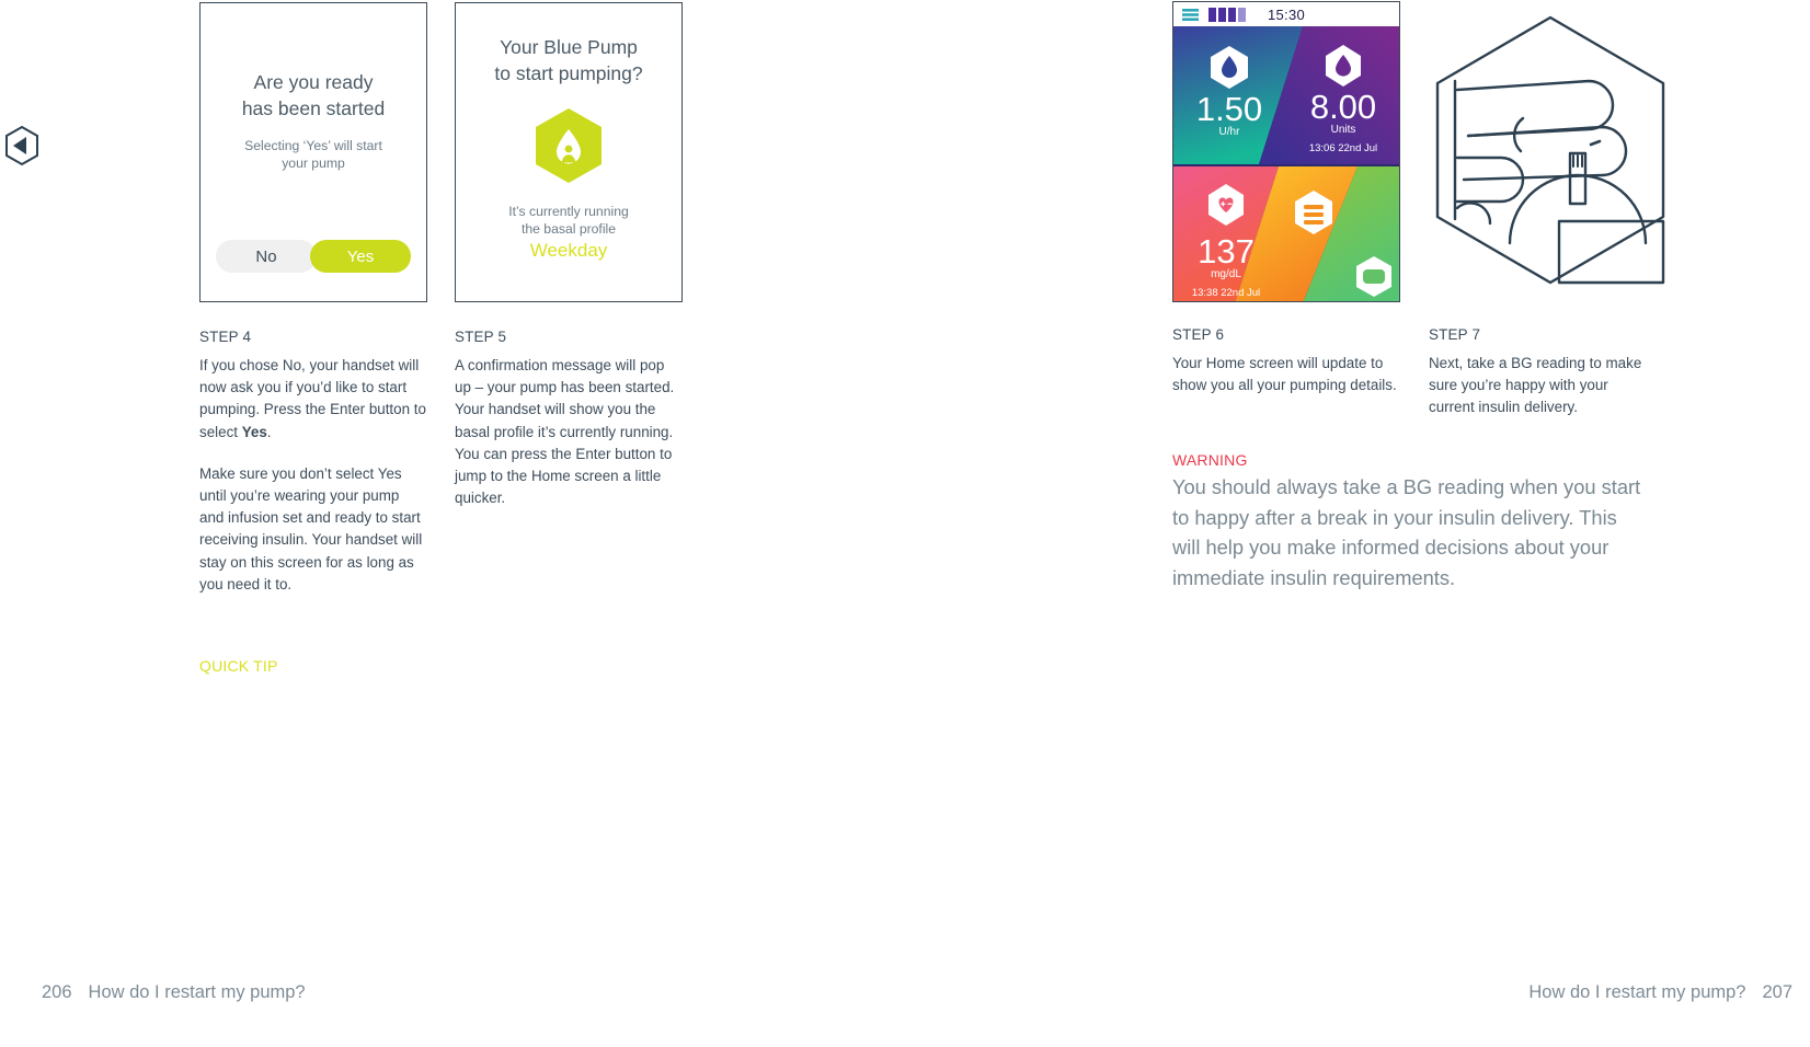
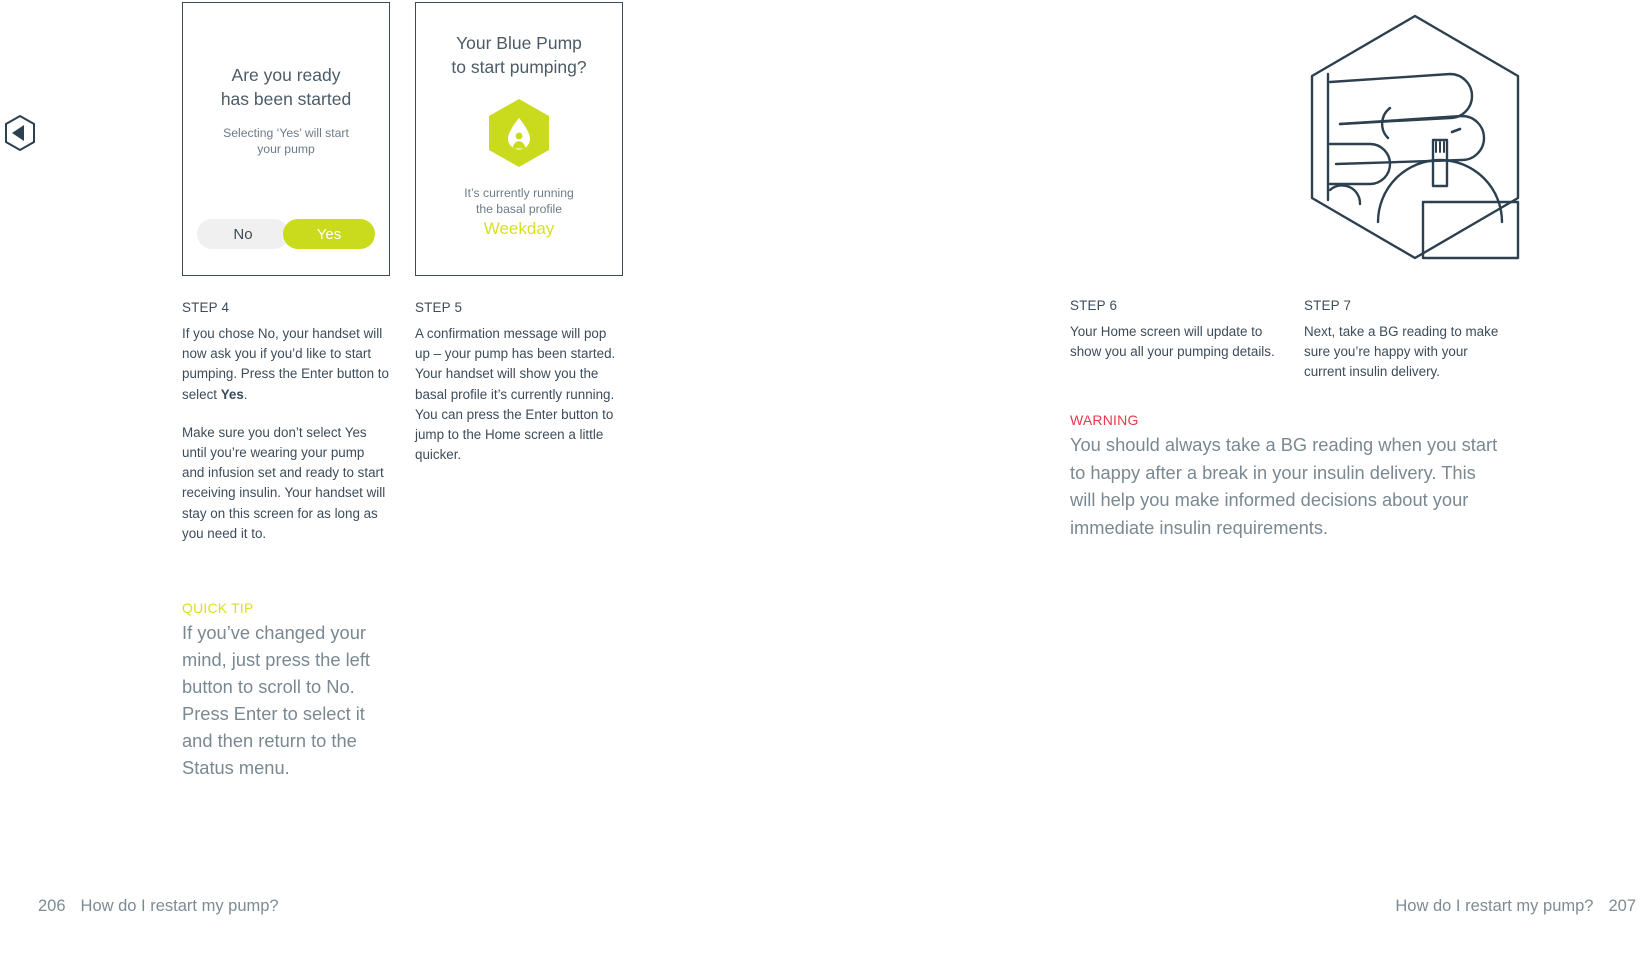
  Are you ready
  has been started
  Selecting ‘Yes’ will start
  your pump
  No
  Yes
  Your Blue Pump
  to start pumping?
  It’s currently running
  the basal profile
  Weekday
- 15:30
- 1.50
- U/hr
- 8.00
- Units
- 13:06 22nd Jul
- 137
- mg/dL
- 13:38 22nd Jul
  STEP 4
  If you chose No, your handset will now ask you if you’d like to start pumping. Press the Enter button to select Yes.
  Make sure you don’t select Yes until you’re wearing your pump and infusion set and ready to start receiving insulin. Your handset will stay on this screen for as long as you need it to.
  STEP 5
  A confirmation message will pop up – your pump has been started. Your handset will show you the basal profile it’s currently running. You can press the Enter button to jump to the Home screen a little quicker.
  QUICK TIP
+ If you’ve changed your mind, just press the left button to scroll to No. Press Enter to select it and then return to the Status menu.
  STEP 6
  Your Home screen will update to show you all your pumping details.
  STEP 7
  Next, take a BG reading to make sure you’re happy with your current insulin delivery.
  WARNING
  You should always take a BG reading when you start to happy after a break in your insulin delivery. This will help you make informed decisions about your immediate insulin requirements.
  206
  How do I restart my pump?
  How do I restart my pump?
  207
